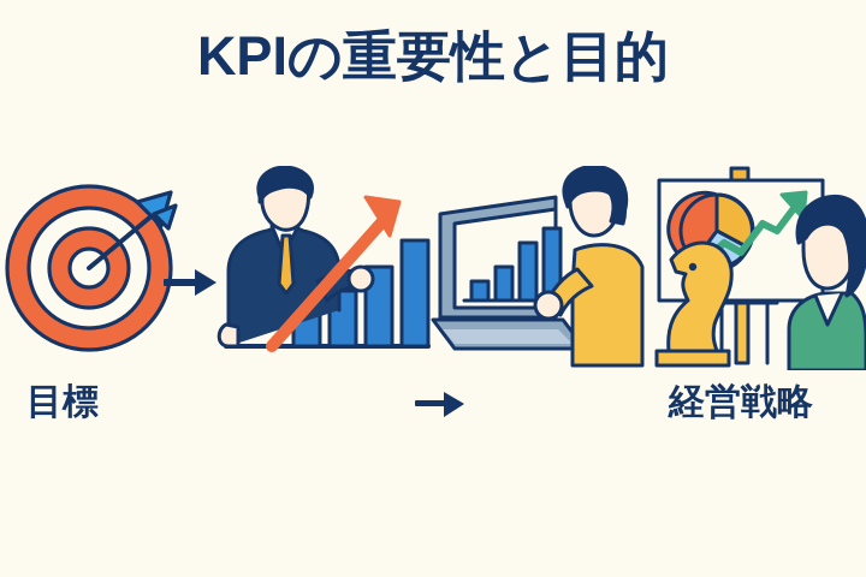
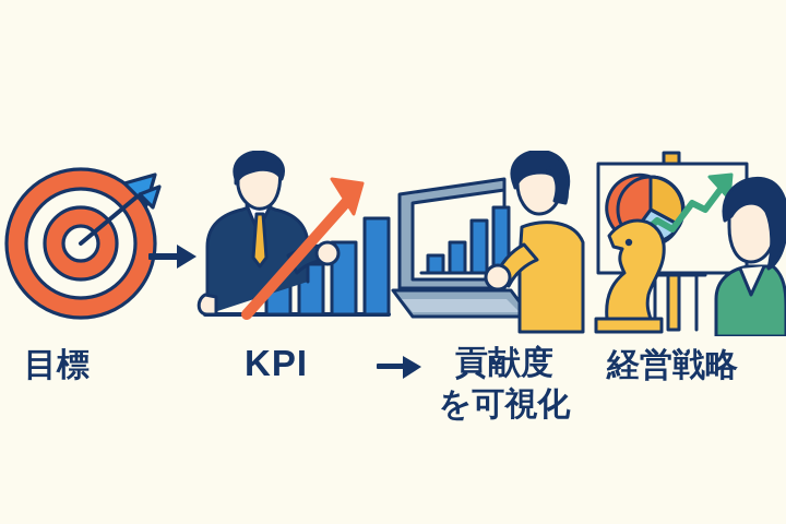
- KPIの重要性と目的
  目標
+ KPI
+ 貢献度
+ を可視化
  経営戦略
